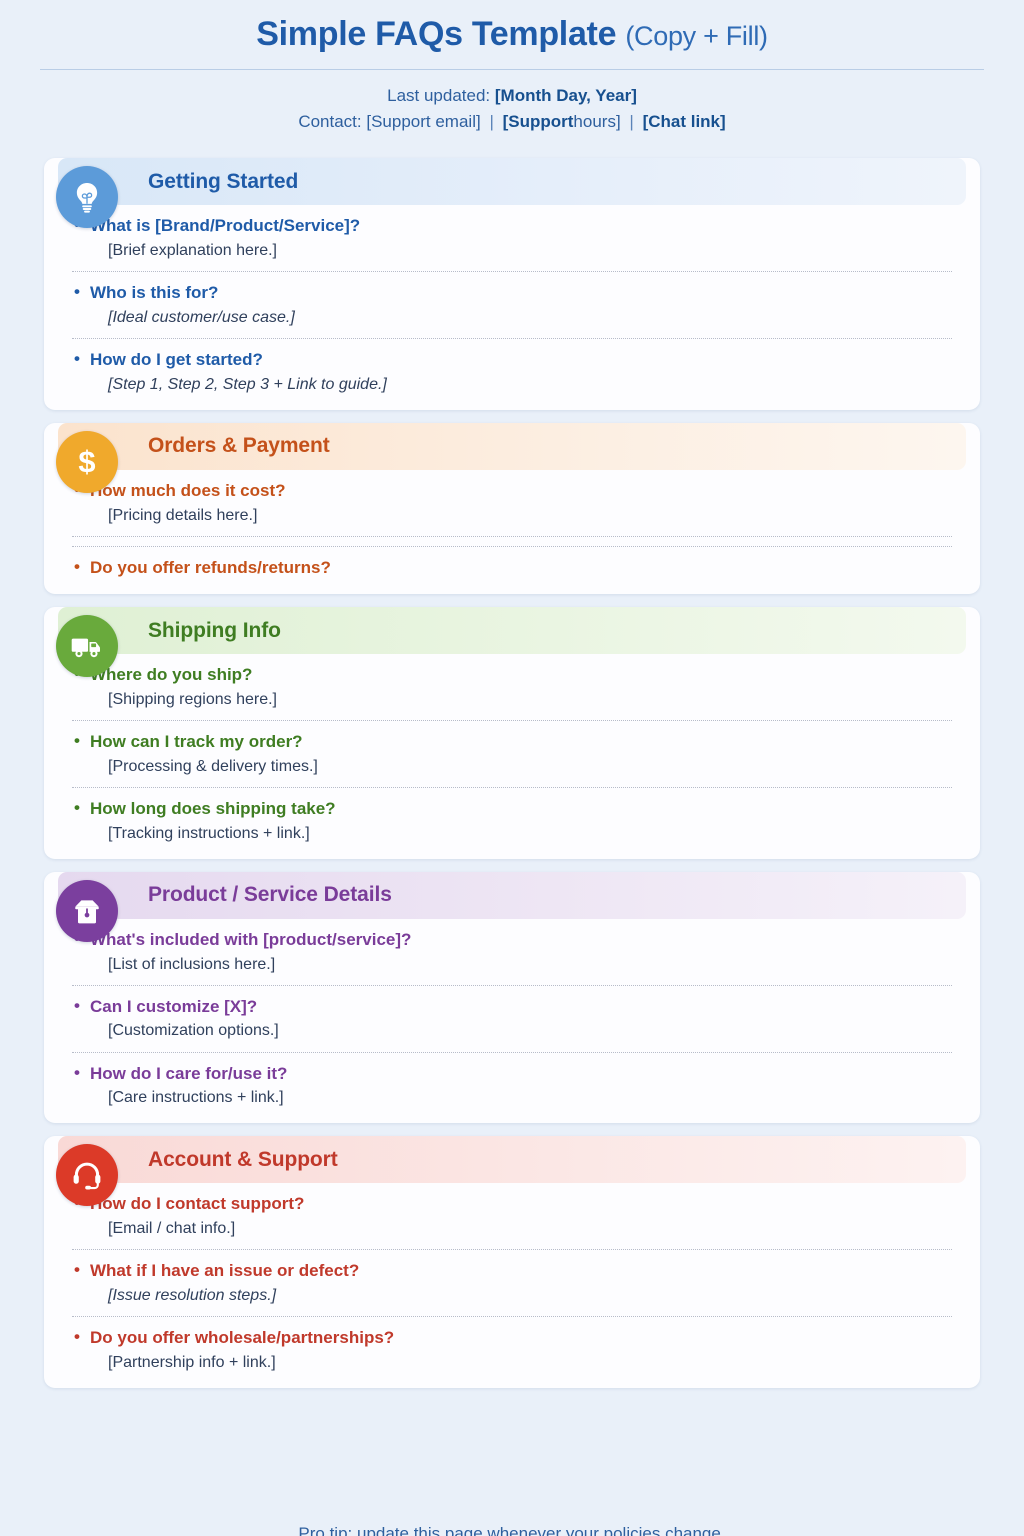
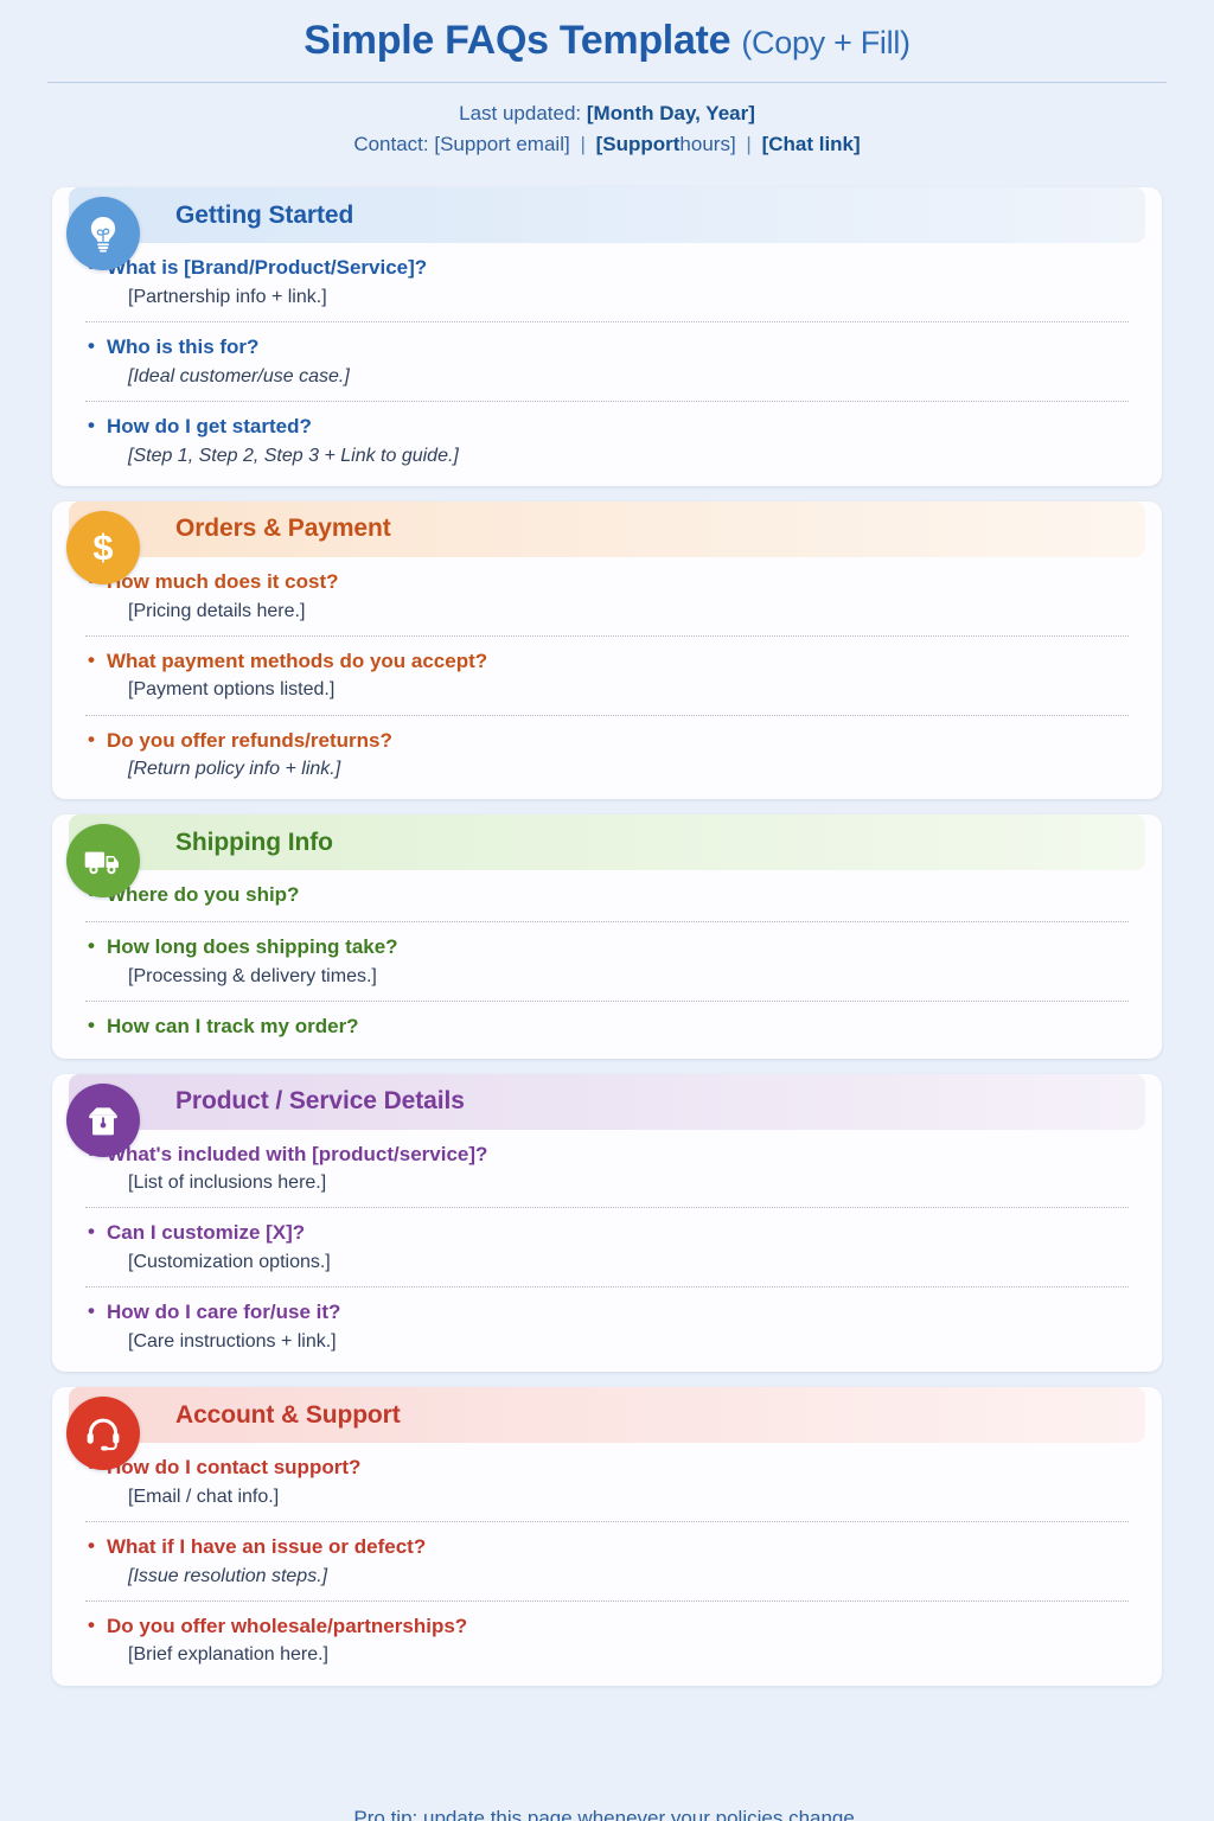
  Simple FAQs Template (Copy + Fill)
  Last updated: [Month Day, Year]
  Contact: [Support email] | [Supporthours] | [Chat link]
  Getting Started
  What is [Brand/Product/Service]?
- [Brief explanation here.]
+ [Partnership info + link.]
  Who is this for?
  [Ideal customer/use case.]
  How do I get started?
  [Step 1, Step 2, Step 3 + Link to guide.]
  $
  Orders & Payment
  ow much does it cost?
  [Pricing details here.]
+ What payment methods do you accept?
+ [Payment options listed.]
  Do you offer refunds/returns?
+ [Return policy info + link.]
  Shipping Info
  here do you ship?
- [Shipping regions here.]
- How can I track my order?
+ How long does shipping take?
  [Processing & delivery times.]
- How long does shipping take?
+ How can I track my order?
- [Tracking instructions + link.]
  Product / Service Details
  hat's included with [product/service]?
  [List of inclusions here.]
  Can I customize [X]?
  [Customization options.]
  How do I care for/use it?
  [Care instructions + link.]
  Account & Support
  ow do I contact support?
  [Email / chat info.]
  What if I have an issue or defect?
  [Issue resolution steps.]
  Do you offer wholesale/partnerships?
- [Partnership info + link.]
+ [Brief explanation here.]
  Pro tip: update this page whenever your policies change.
